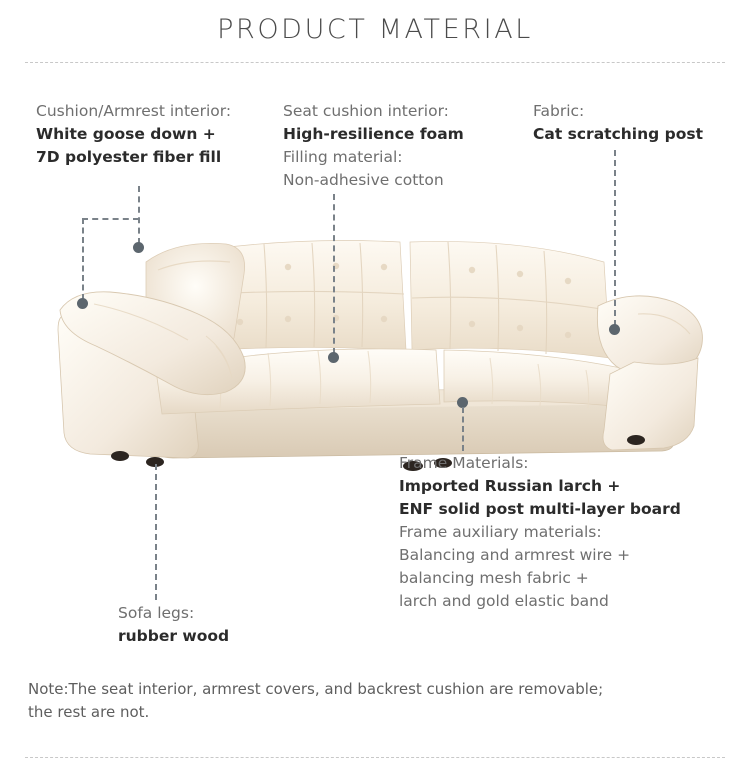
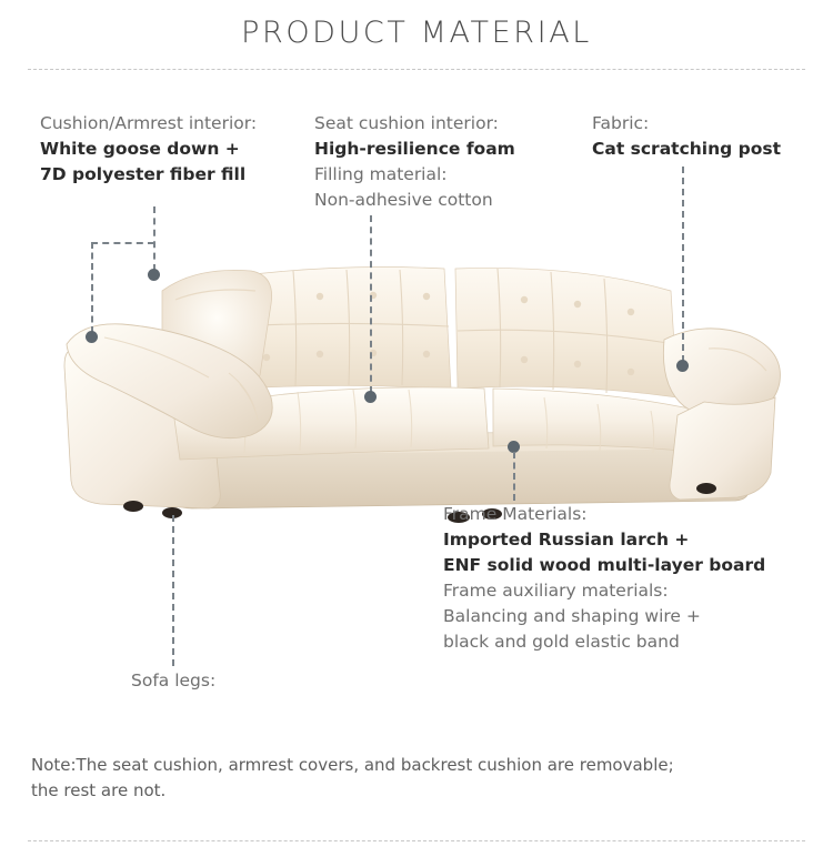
  PRODUCT MATERIAL
  Cushion/Armrest interior:
  White goose down +
  7D polyester fiber fill
  Seat cushion interior:
  High-resilience foam
  Filling material:
  Non-adhesive cotton
  Fabric:
  Cat scratching post
  Frame Materials:
  Imported Russian larch +
- ENF solid post multi-layer board
+ ENF solid wood multi-layer board
  Frame auxiliary materials:
- Balancing and armrest wire +
+ Balancing and shaping wire +
- balancing mesh fabric +
- larch and gold elastic band
+ black and gold elastic band
  Sofa legs:
- rubber wood
- Note:The seat interior, armrest covers, and backrest cushion are removable;
+ Note:The seat cushion, armrest covers, and backrest cushion are removable;
  the rest are not.
